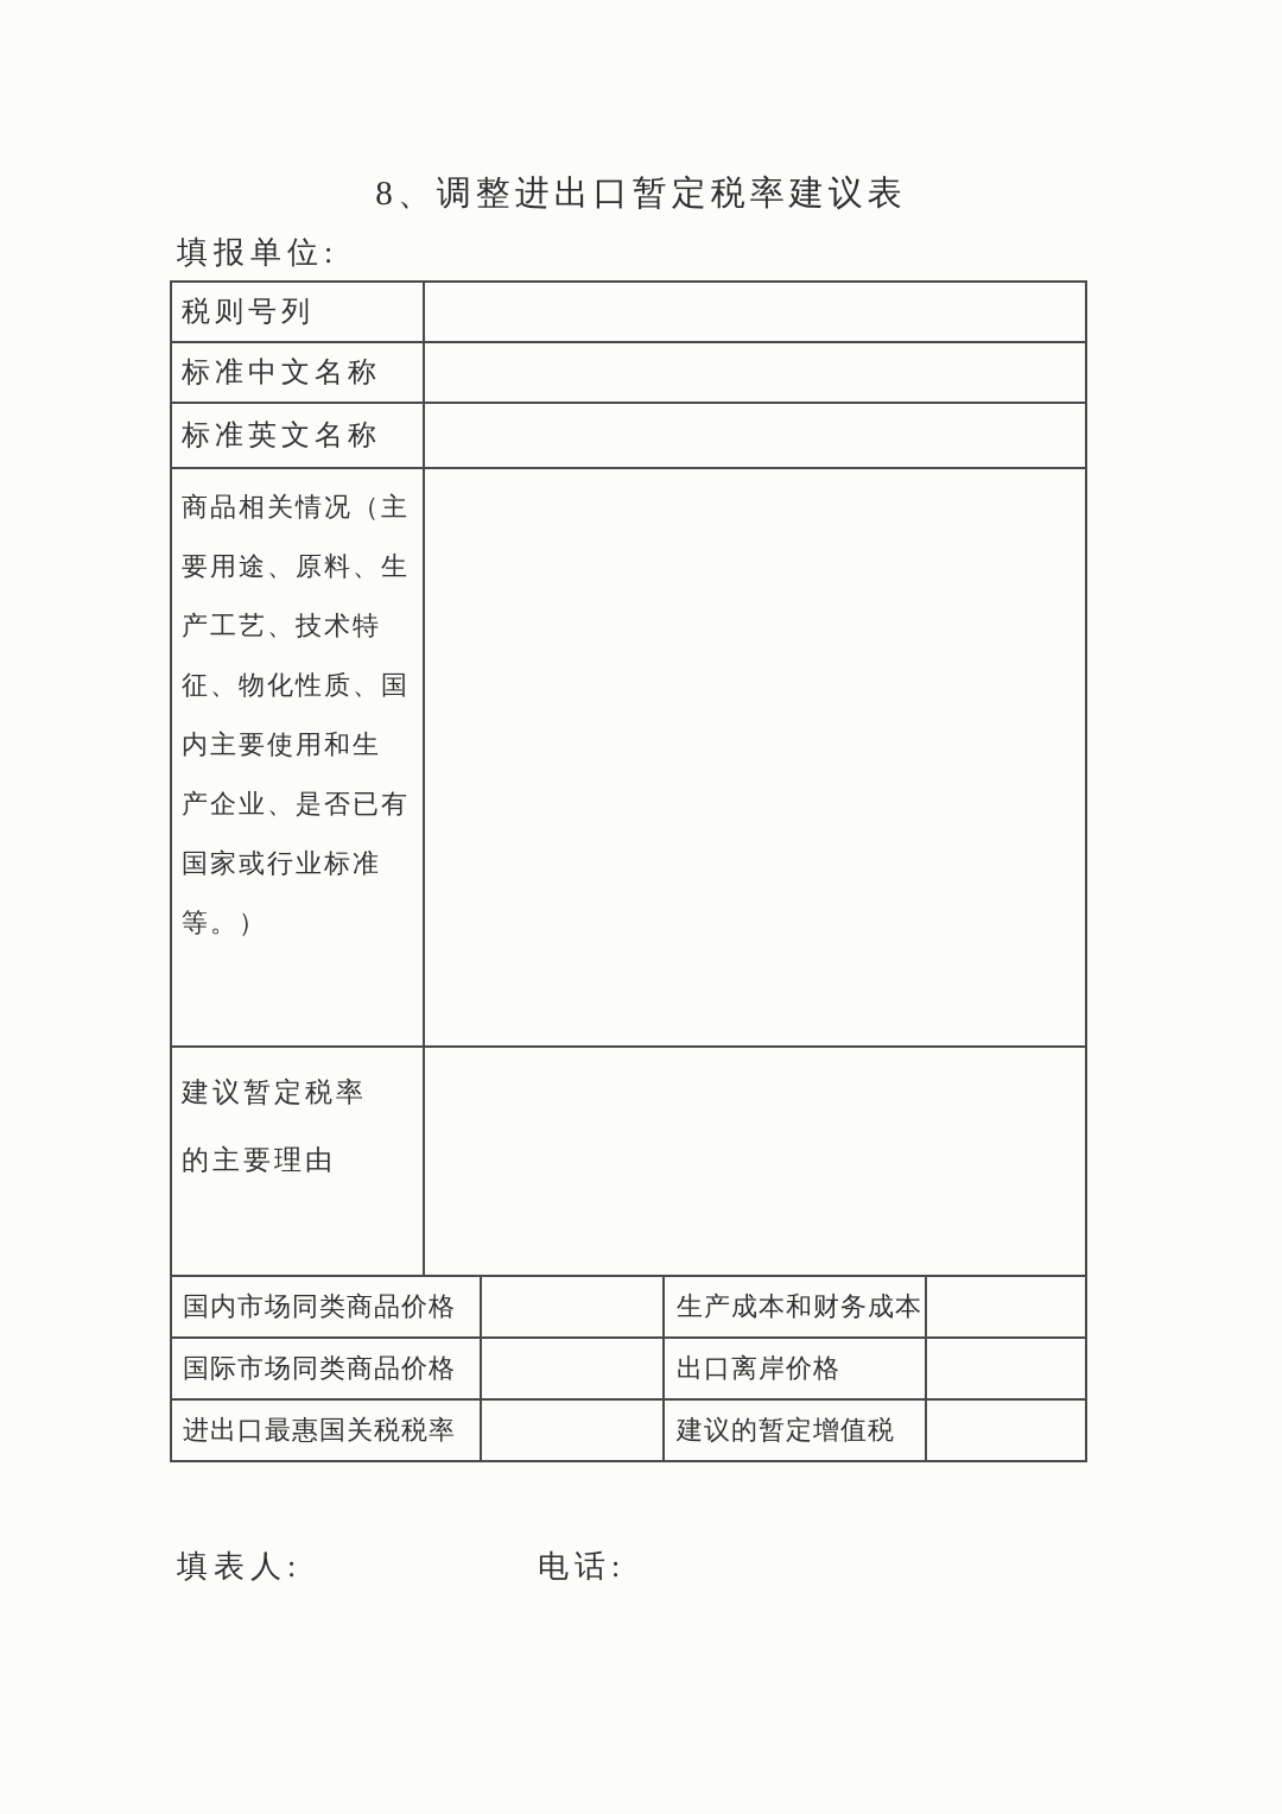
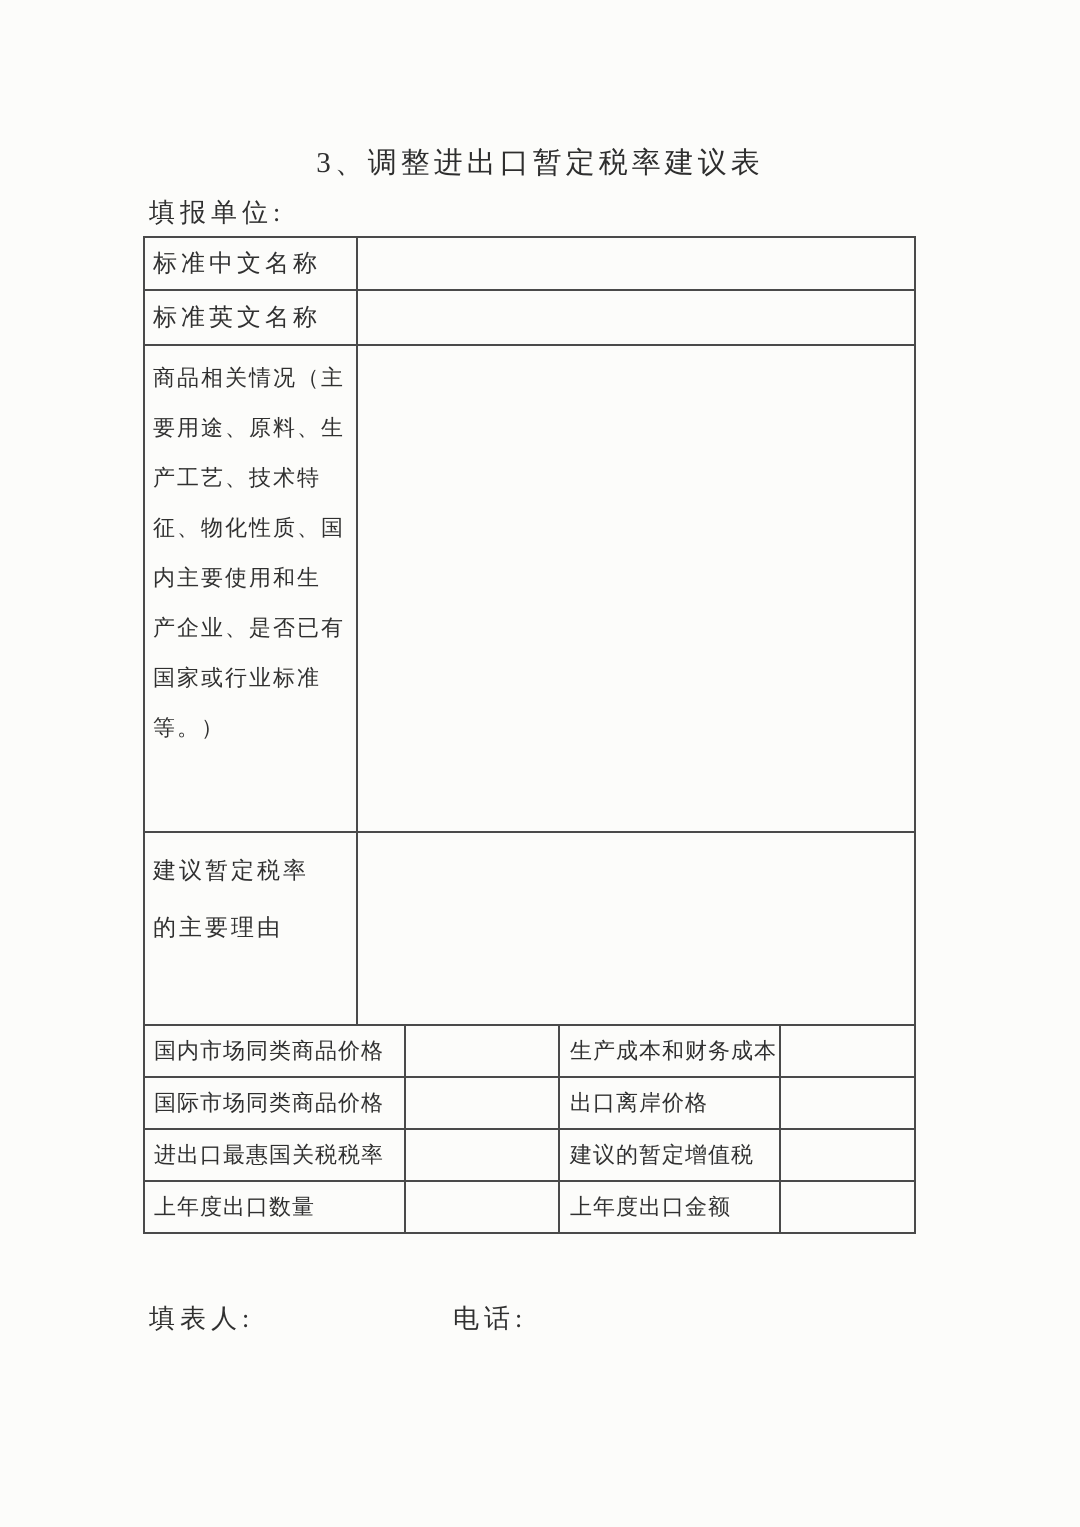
- 8、调整进出口暂定税率建议表
+ 3、调整进出口暂定税率建议表
  填报单位:
- 税则号列
  标准中文名称
  标准英文名称
  商品相关情况（主
  要用途、原料、生
  产工艺、技术特
  征、物化性质、国
  内主要使用和生
  产企业、是否已有
  国家或行业标准
  等。）
  建议暂定税率
  的主要理由
  国内市场同类商品价格
  生产成本和财务成本
  国际市场同类商品价格
  出口离岸价格
  进出口最惠国关税税率
  建议的暂定增值税
+ 上年度出口数量
+ 上年度出口金额
  填表人:
  电话:
